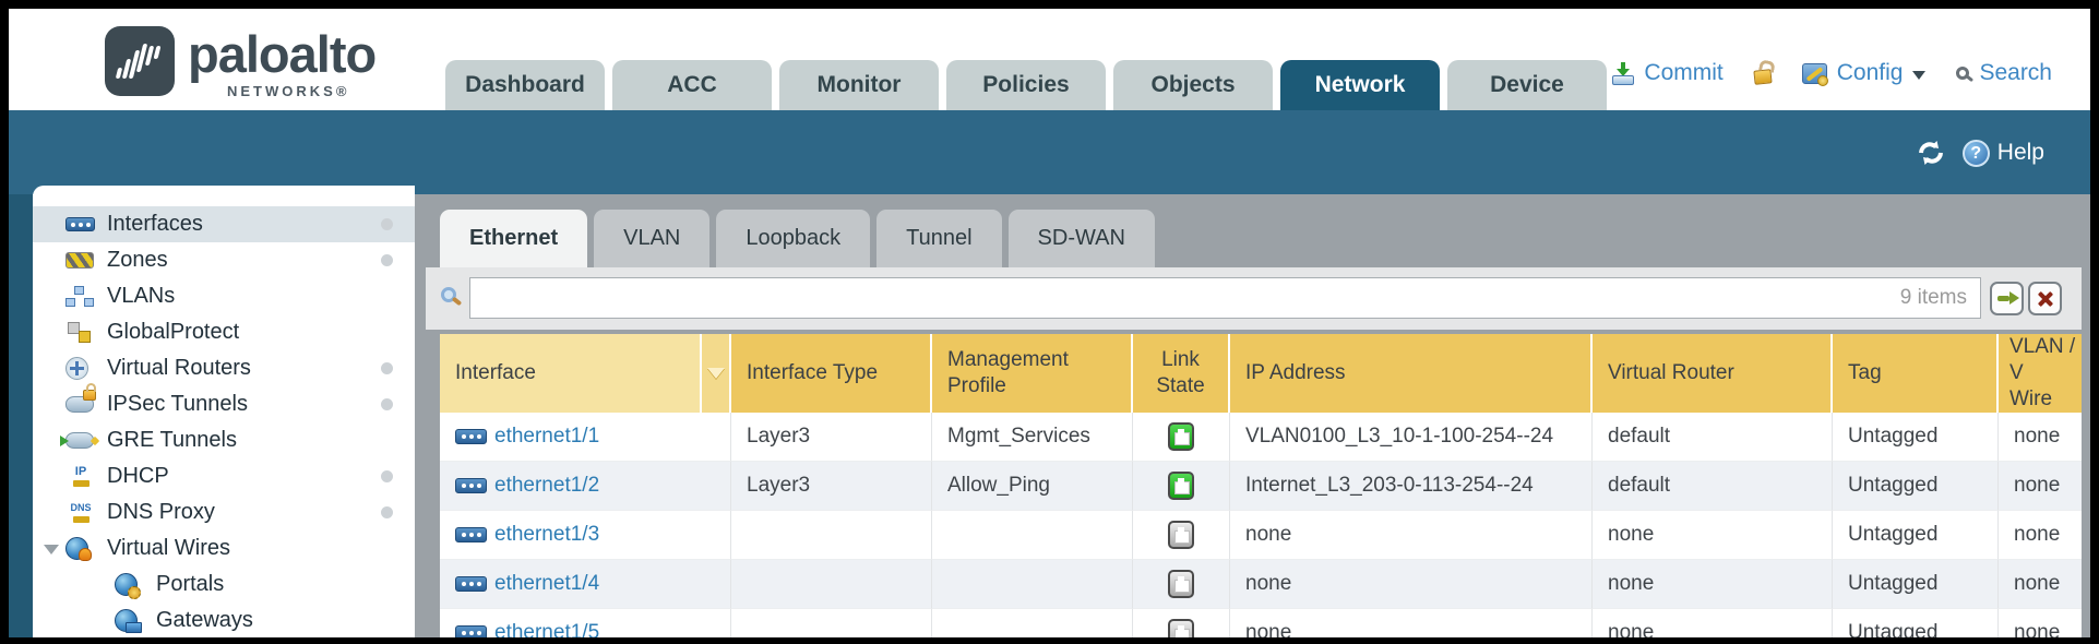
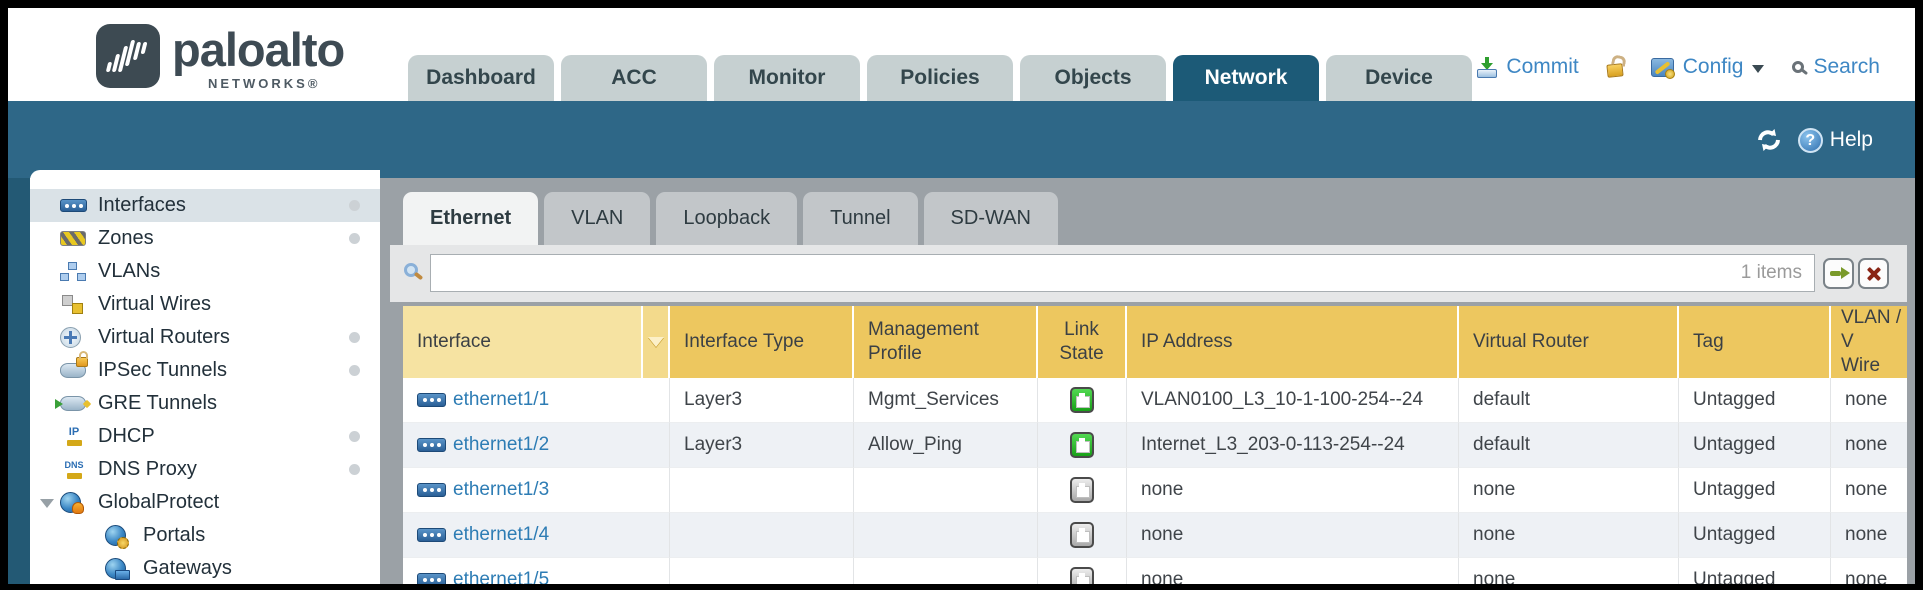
  paloalto
  NETWORKS®
  Dashboard
  ACC
  Monitor
  Policies
  Objects
  Network
  Device
  Commit
  Config
  Search
  Help
  Interfaces
  Zones
  VLANs
- GlobalProtect
+ Virtual Wires
  Virtual Routers
  IPSec Tunnels
  GRE Tunnels
  IP
  DHCP
  DNS
  DNS Proxy
- Virtual Wires
+ GlobalProtect
  Portals
  Gateways
  Ethernet
  VLAN
  Loopback
  Tunnel
  SD-WAN
- 9 items
+ 1 items
  Interface
  Interface Type
  Management Profile
  Link State
  IP Address
  Virtual Router
  Tag
  VLAN / V
  Wire
  ethernet1/1
  Layer3
  Mgmt_Services
  VLAN0100_L3_10-1-100-254--24
  default
  Untagged
  none
  ethernet1/2
  Layer3
  Allow_Ping
  Internet_L3_203-0-113-254--24
  default
  Untagged
  none
  ethernet1/3
  none
  none
  Untagged
  none
  ethernet1/4
  none
  none
  Untagged
  none
  ethernet1/5
  none
  none
  Untagged
  none
